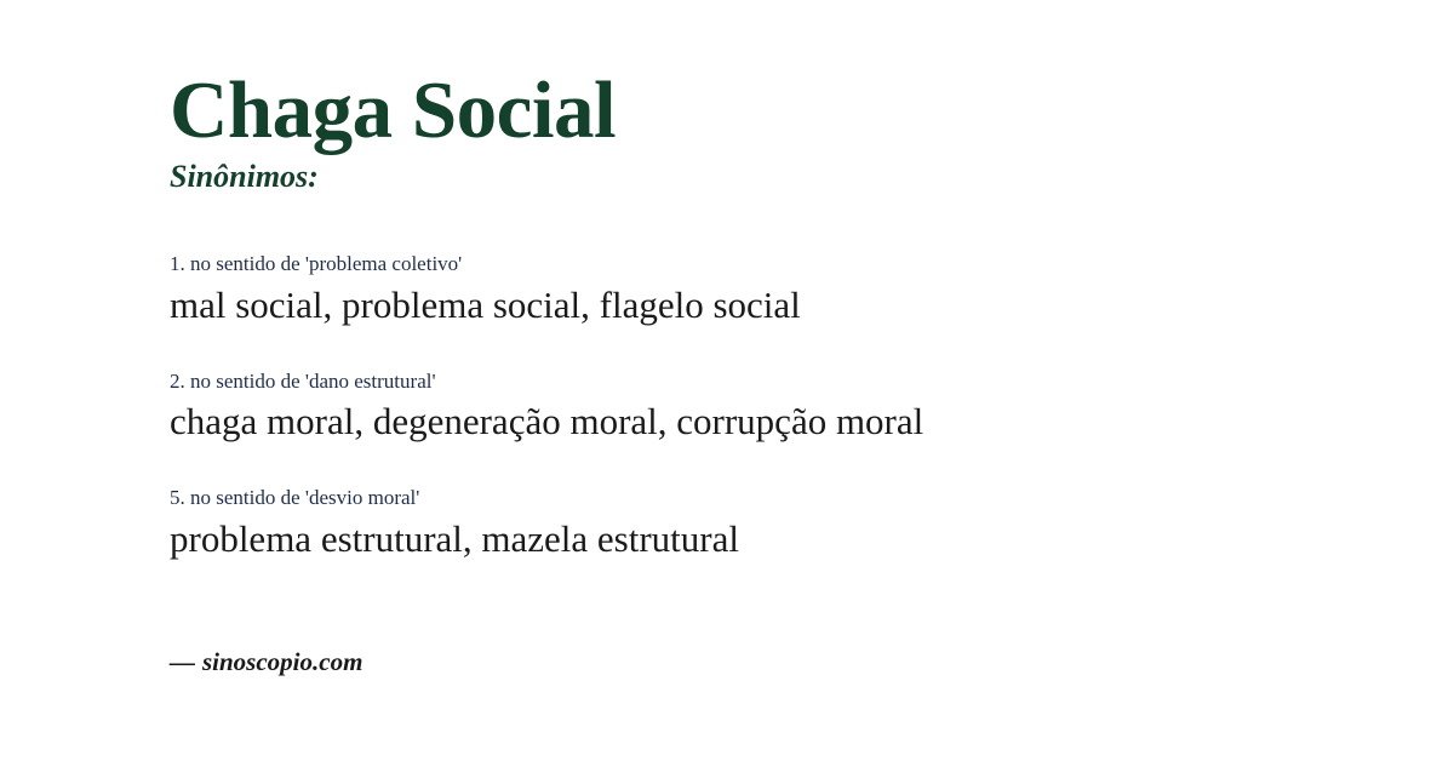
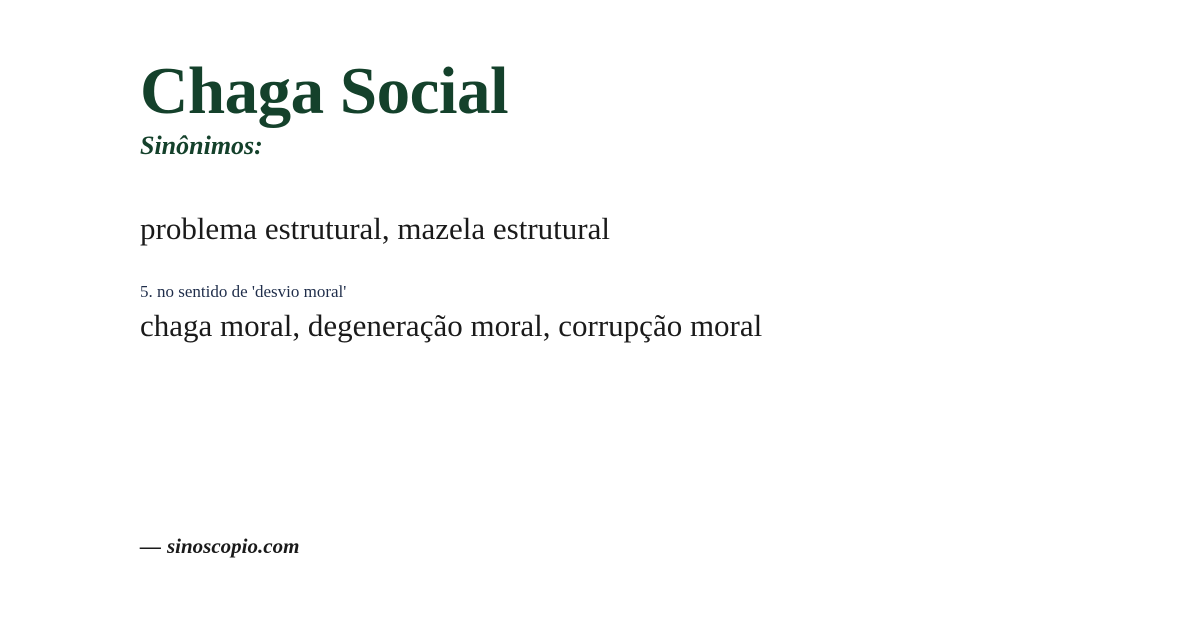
  Chaga Social
  Sinônimos:
- 1. no sentido de 'problema coletivo'
- mal social, problema social, flagelo social
- 2. no sentido de 'dano estrutural'
- chaga moral, degeneração moral, corrupção moral
+ problema estrutural, mazela estrutural
  5. no sentido de 'desvio moral'
- problema estrutural, mazela estrutural
+ chaga moral, degeneração moral, corrupção moral
  — sinoscopio.com
